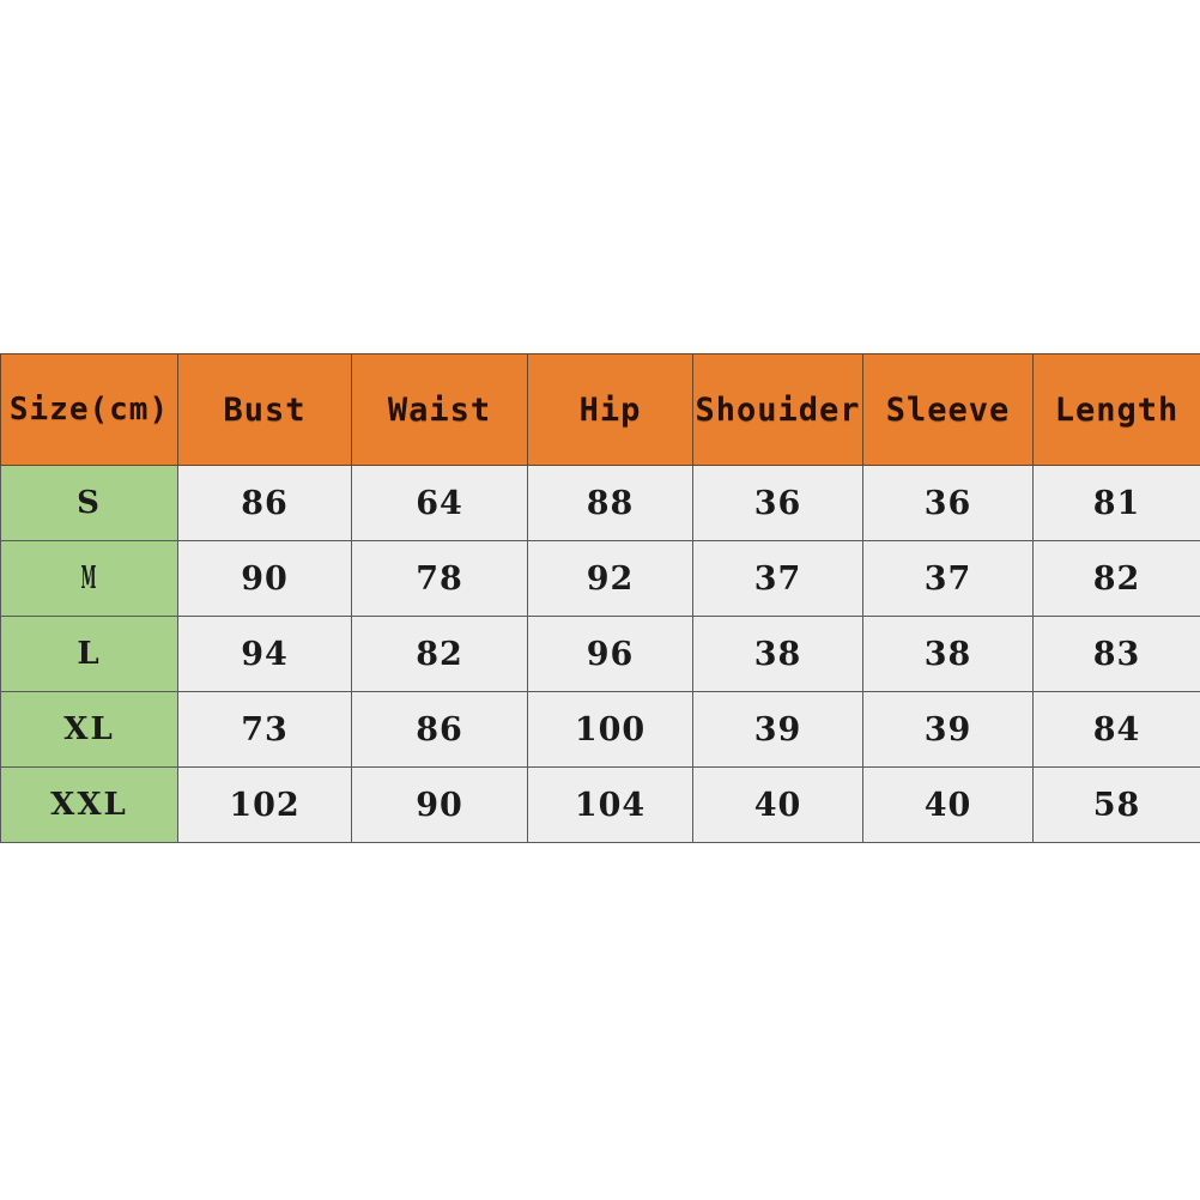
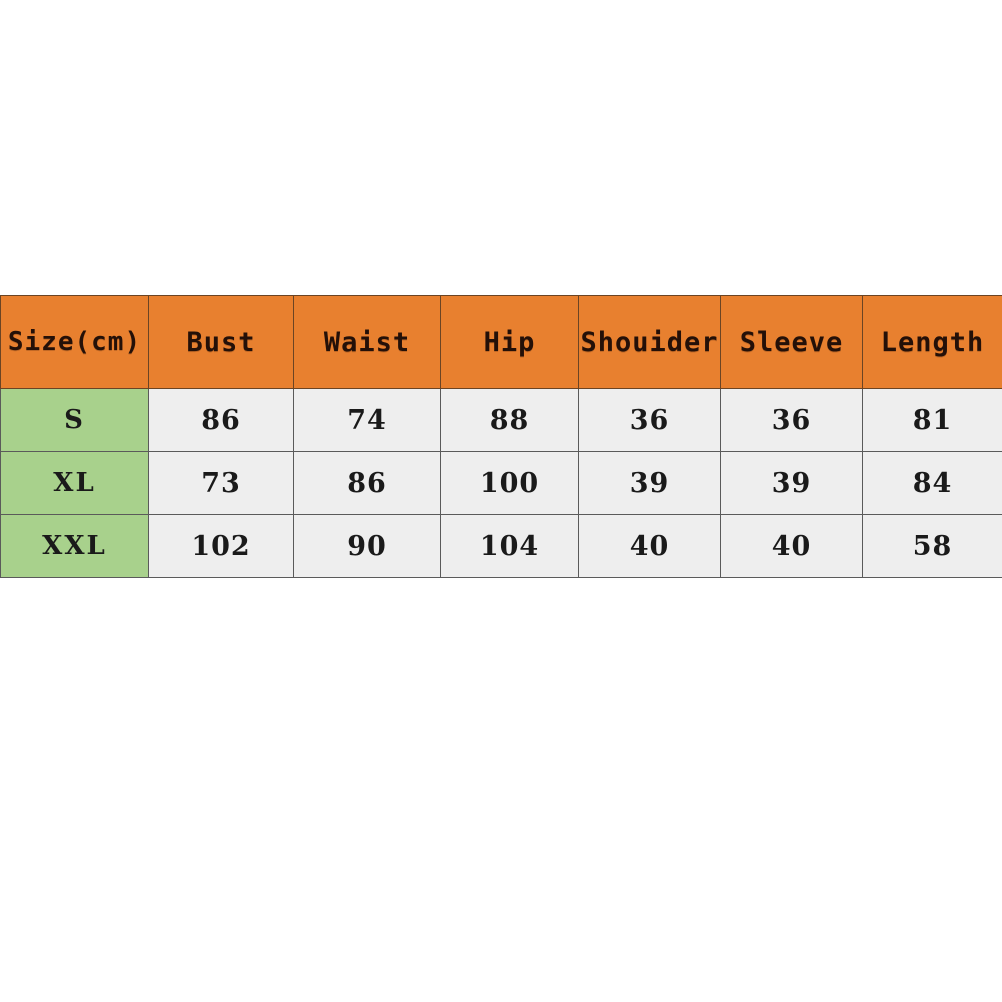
  Size(cm)	Bust	Waist	Hip	Shouider	Sleeve	Length
- S	86	64	88	36	36	81
+ S	86	74	88	36	36	81
- M	90	78	92	37	37	82
- L	94	82	96	38	38	83
  XL	73	86	100	39	39	84
  XXL	102	90	104	40	40	58
